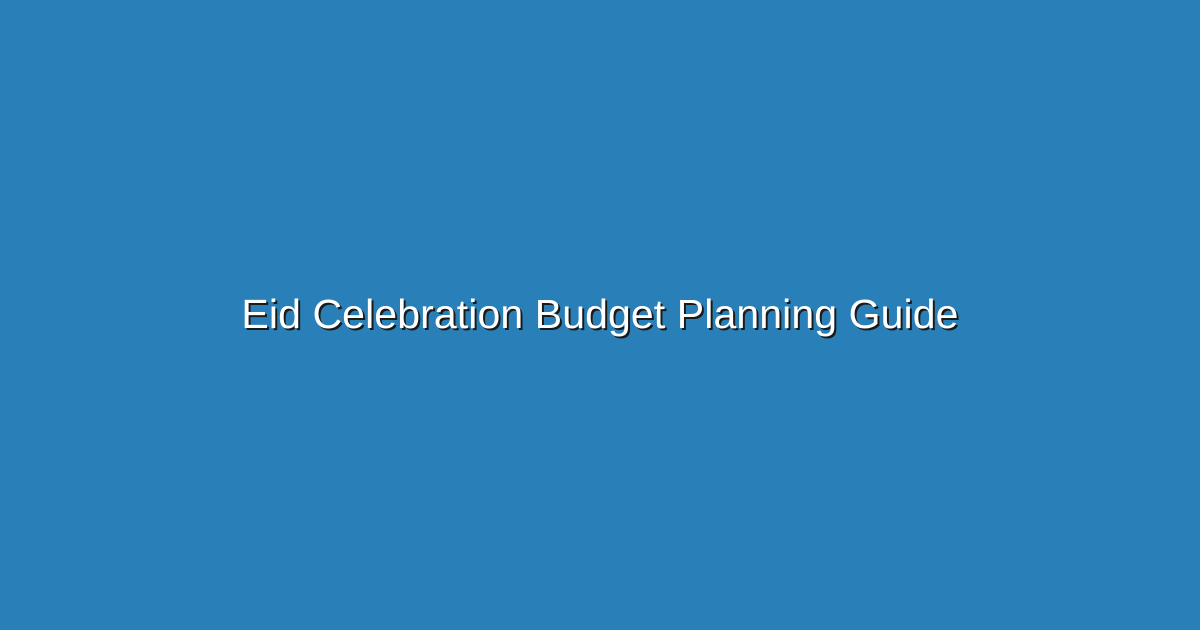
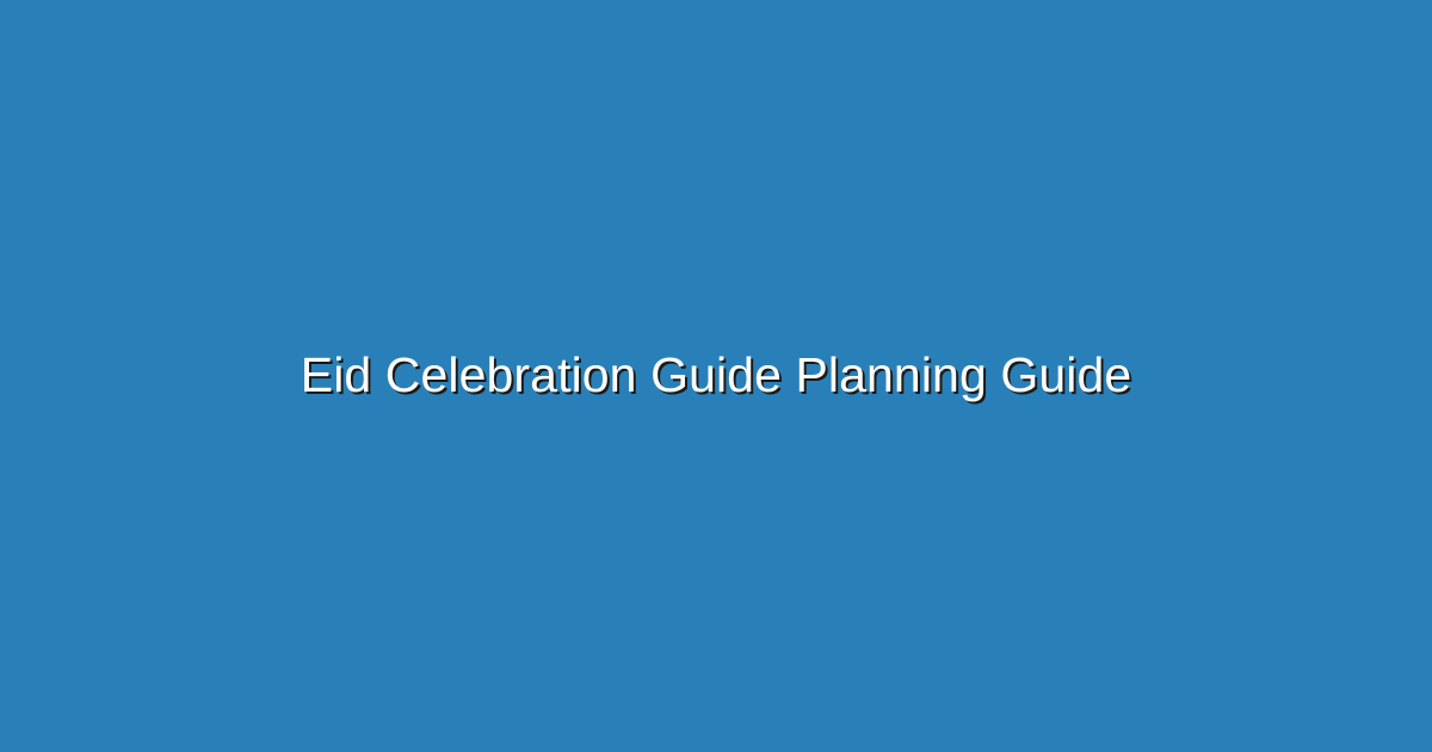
- Eid Celebration Budget Planning Guide
+ Eid Celebration Guide Planning Guide
